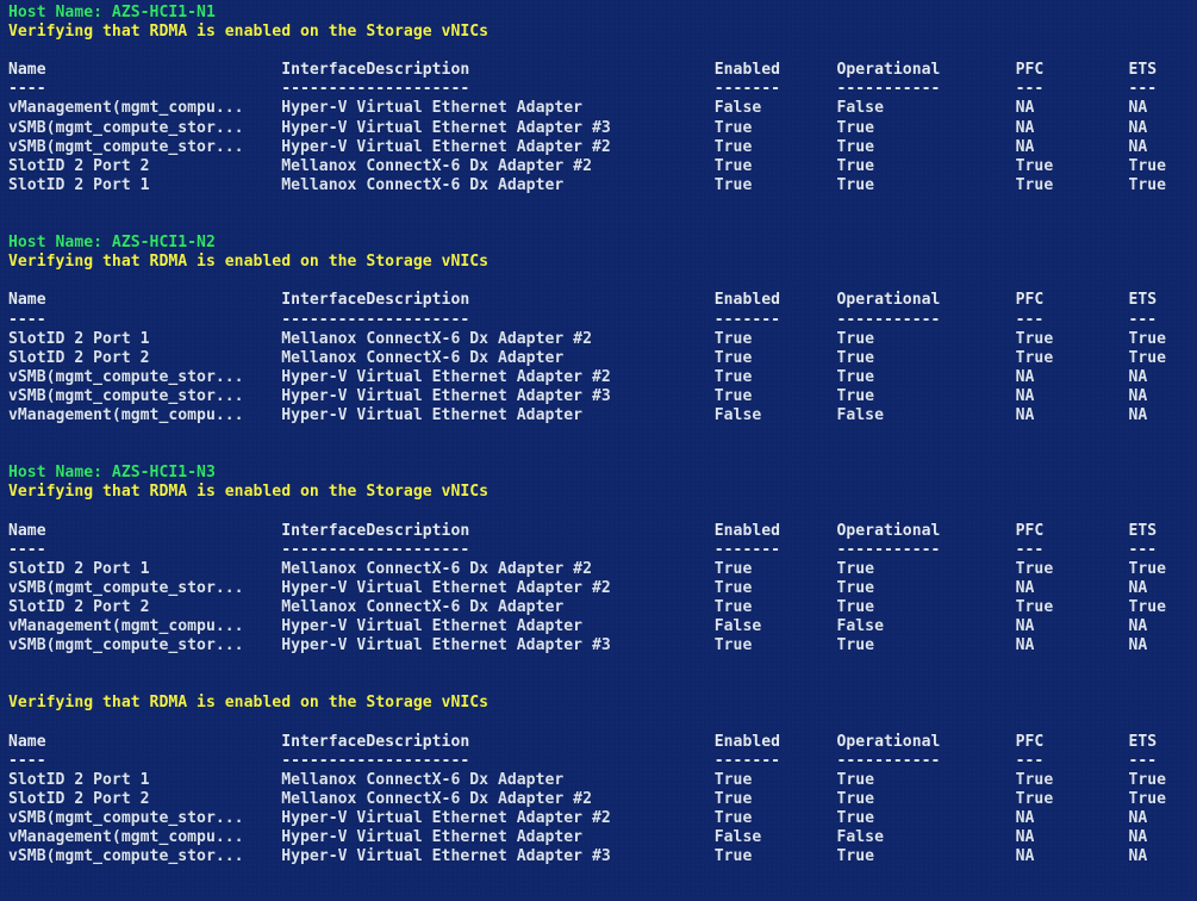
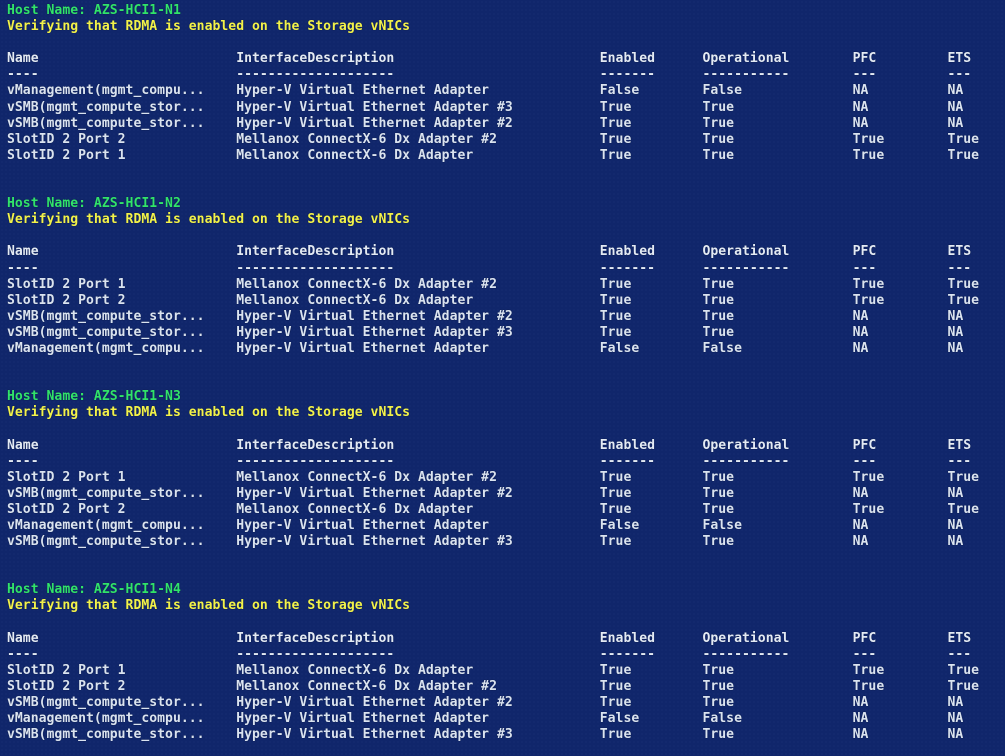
  Host Name: AZS-HCI1-N1
  Verifying that RDMA is enabled on the Storage vNICs
  Name InterfaceDescription Enabled Operational PFC ETS
  ---- -------------------- ------- ----------- --- ---
  vManagement(mgmt_compu... Hyper-V Virtual Ethernet Adapter False False NA NA
  vSMB(mgmt_compute_stor... Hyper-V Virtual Ethernet Adapter #3 True True NA NA
  vSMB(mgmt_compute_stor... Hyper-V Virtual Ethernet Adapter #2 True True NA NA
  SlotID 2 Port 2 Mellanox ConnectX-6 Dx Adapter #2 True True True True
  SlotID 2 Port 1 Mellanox ConnectX-6 Dx Adapter True True True True
  Host Name: AZS-HCI1-N2
  Verifying that RDMA is enabled on the Storage vNICs
  Name InterfaceDescription Enabled Operational PFC ETS
  ---- -------------------- ------- ----------- --- ---
  SlotID 2 Port 1 Mellanox ConnectX-6 Dx Adapter #2 True True True True
  SlotID 2 Port 2 Mellanox ConnectX-6 Dx Adapter True True True True
  vSMB(mgmt_compute_stor... Hyper-V Virtual Ethernet Adapter #2 True True NA NA
  vSMB(mgmt_compute_stor... Hyper-V Virtual Ethernet Adapter #3 True True NA NA
  vManagement(mgmt_compu... Hyper-V Virtual Ethernet Adapter False False NA NA
  Host Name: AZS-HCI1-N3
  Verifying that RDMA is enabled on the Storage vNICs
  Name InterfaceDescription Enabled Operational PFC ETS
  ---- -------------------- ------- ----------- --- ---
  SlotID 2 Port 1 Mellanox ConnectX-6 Dx Adapter #2 True True True True
  vSMB(mgmt_compute_stor... Hyper-V Virtual Ethernet Adapter #2 True True NA NA
  SlotID 2 Port 2 Mellanox ConnectX-6 Dx Adapter True True True True
  vManagement(mgmt_compu... Hyper-V Virtual Ethernet Adapter False False NA NA
  vSMB(mgmt_compute_stor... Hyper-V Virtual Ethernet Adapter #3 True True NA NA
+ Host Name: AZS-HCI1-N4
  Verifying that RDMA is enabled on the Storage vNICs
  Name InterfaceDescription Enabled Operational PFC ETS
  ---- -------------------- ------- ----------- --- ---
  SlotID 2 Port 1 Mellanox ConnectX-6 Dx Adapter True True True True
  SlotID 2 Port 2 Mellanox ConnectX-6 Dx Adapter #2 True True True True
  vSMB(mgmt_compute_stor... Hyper-V Virtual Ethernet Adapter #2 True True NA NA
  vManagement(mgmt_compu... Hyper-V Virtual Ethernet Adapter False False NA NA
  vSMB(mgmt_compute_stor... Hyper-V Virtual Ethernet Adapter #3 True True NA NA
